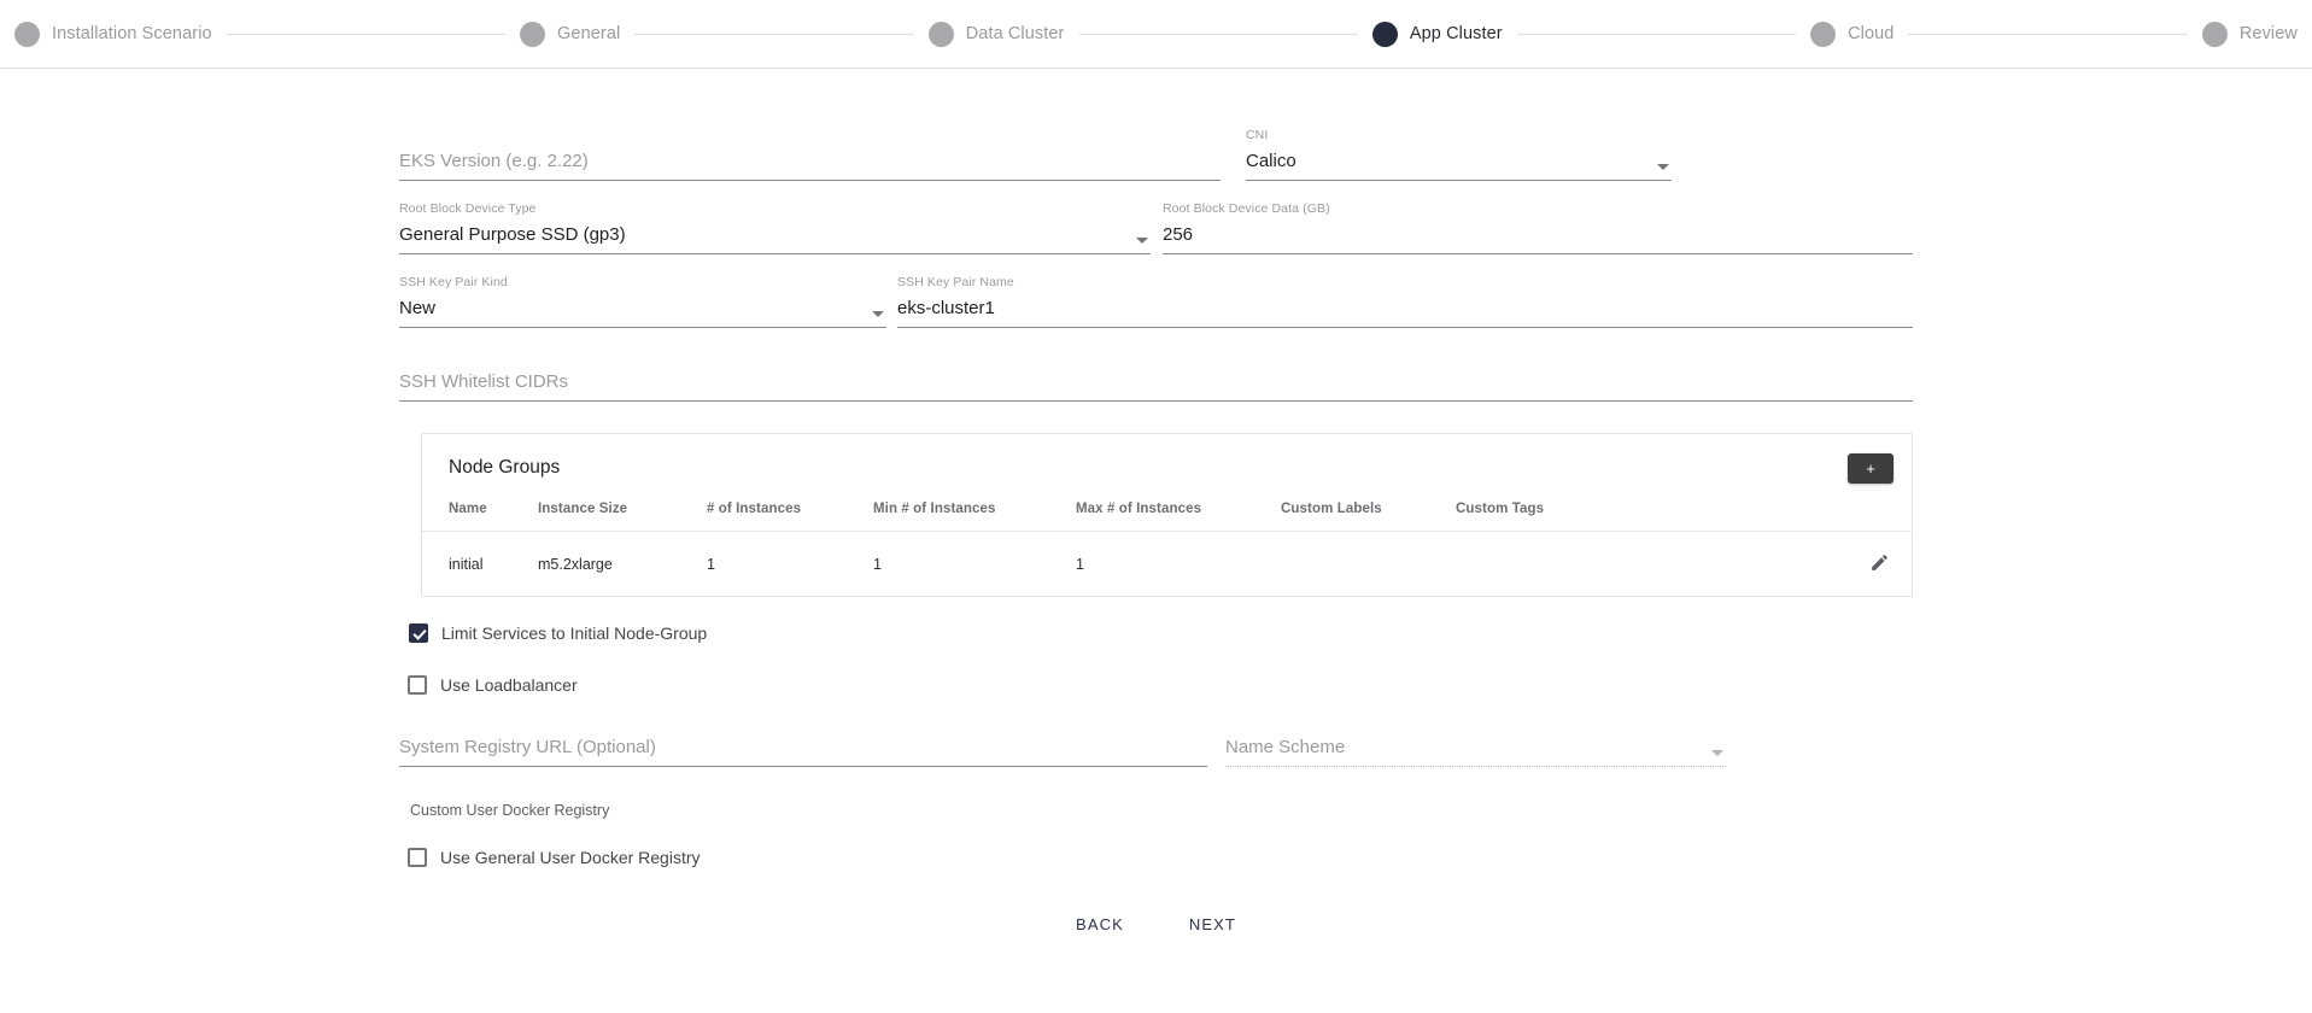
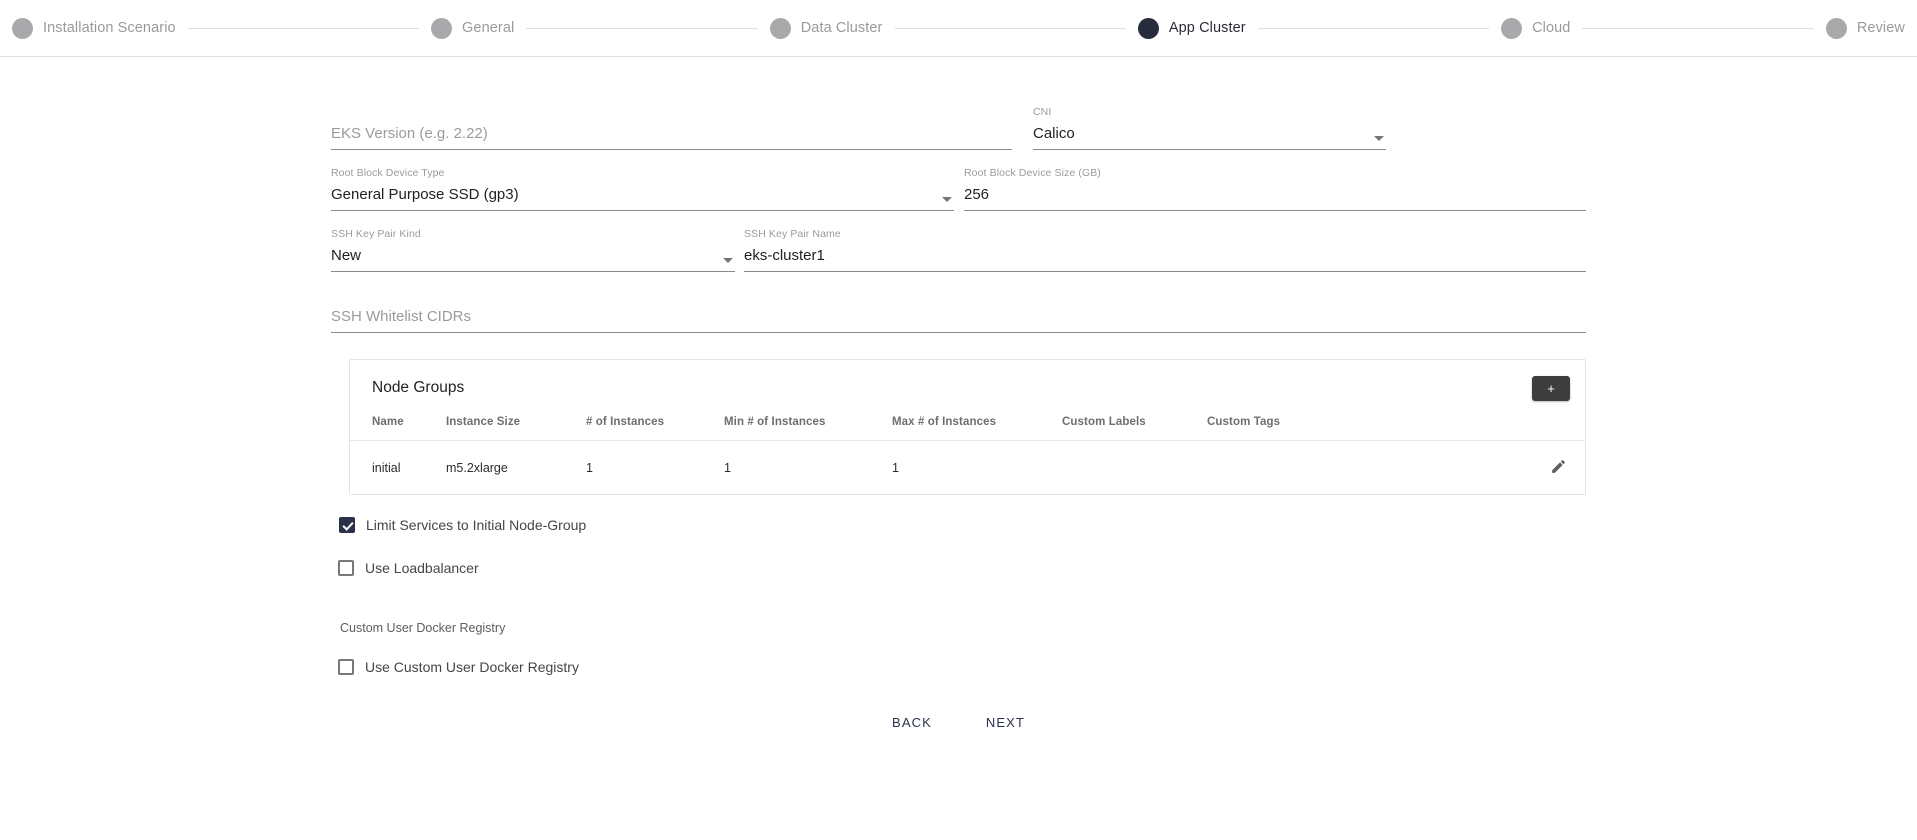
  Installation Scenario
  General
  Data Cluster
  App Cluster
  Cloud
  Review
  EKS Version (e.g. 2.22)
  CNI
  Calico
  Root Block Device Type
  General Purpose SSD (gp3)
- Root Block Device Data (GB)
+ Root Block Device Size (GB)
  256
  SSH Key Pair Kind
  New
  SSH Key Pair Name
  eks-cluster1
  SSH Whitelist CIDRs
  Node Groups
  +
  Name	Instance Size	# of Instances	Min # of Instances	Max # of Instances	Custom Labels	Custom Tags
  initial	m5.2xlarge	1	1	1
  Limit Services to Initial Node-Group
  Use Loadbalancer
- System Registry URL (Optional)
- Name Scheme
  Custom User Docker Registry
- Use General User Docker Registry
+ Use Custom User Docker Registry
  BACK
  NEXT
